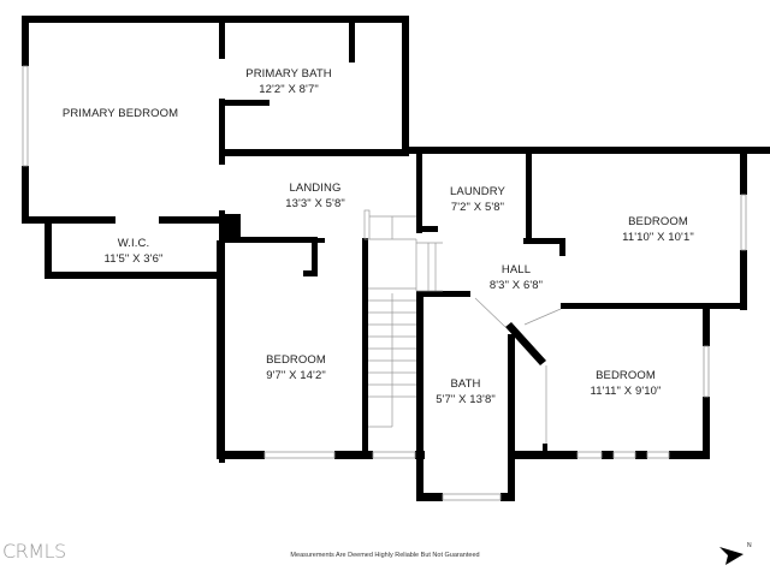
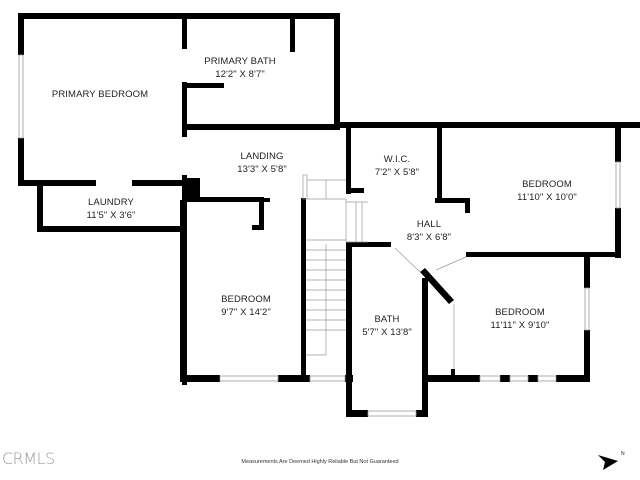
  PRIMARY BEDROOM
  PRIMARY BATH
  12'2" X 8'7"
- W.I.C.
+ LAUNDRY
  11'5" X 3'6"
  LANDING
  13'3" X 5'8"
- LAUNDRY
+ W.I.C.
  7'2" X 5'8"
  BEDROOM
- 11'10" X 10'1"
+ 11'10" X 10'0"
  HALL
  8'3" X 6'8"
  BEDROOM
  9'7" X 14'2"
  BATH
  5'7" X 13'8"
  BEDROOM
  11'11" X 9'10"
  CRMLS
